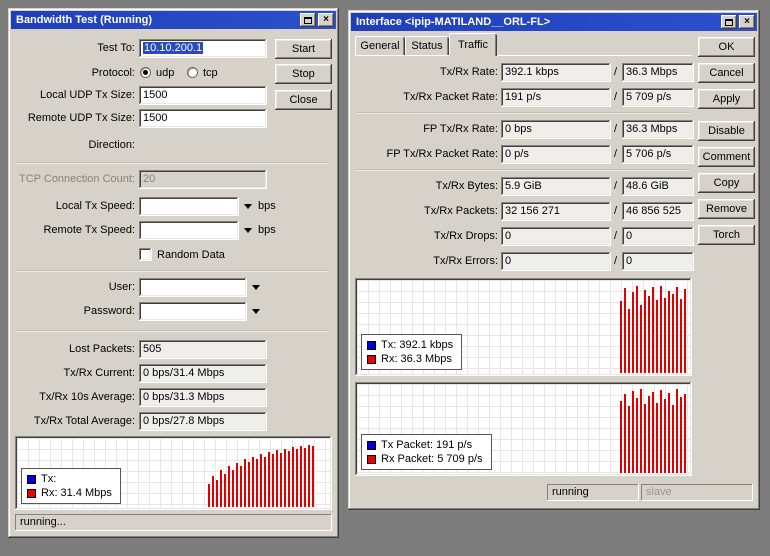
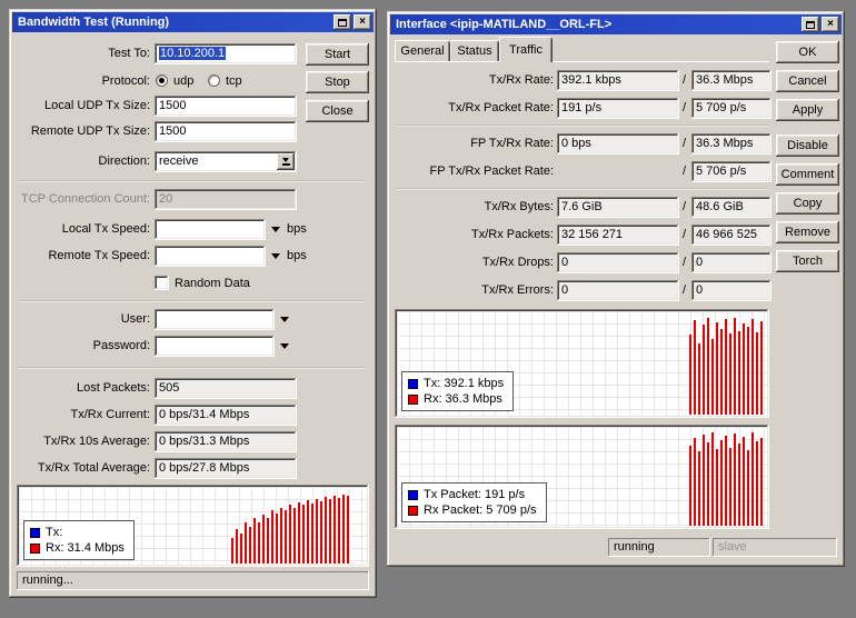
  Bandwidth Test (Running)
  ×
  Test To:
  10.10.200.1
  Protocol:
  udp
  tcp
  Local UDP Tx Size:
  1500
  Remote UDP Tx Size:
  1500
  Direction:
+ receive
  TCP Connection Count:
  20
  Local Tx Speed:
  bps
  Remote Tx Speed:
  bps
  Random Data
  User:
  Password:
  Lost Packets:
  505
  Tx/Rx Current:
  0 bps/31.4 Mbps
  Tx/Rx 10s Average:
  0 bps/31.3 Mbps
  Tx/Rx Total Average:
  0 bps/27.8 Mbps
  Tx:
  Rx: 31.4 Mbps
  Start
  Stop
  Close
  running...
  Interface <ipip-MATILAND__ORL-FL>
  ×
  General
  Status
  Traffic
  Tx/Rx Rate:
  392.1 kbps
  /
  36.3 Mbps
  Tx/Rx Packet Rate:
  191 p/s
  /
  5 709 p/s
  FP Tx/Rx Rate:
  0 bps
  /
  36.3 Mbps
  FP Tx/Rx Packet Rate:
- 0 p/s
  /
  5 706 p/s
  Tx/Rx Bytes:
- 5.9 GiB
+ 7.6 GiB
  /
  48.6 GiB
  Tx/Rx Packets:
  32 156 271
  /
- 46 856 525
+ 46 966 525
  Tx/Rx Drops:
  0
  /
  0
  Tx/Rx Errors:
  0
  /
  0
  Tx: 392.1 kbps
  Rx: 36.3 Mbps
  Tx Packet: 191 p/s
  Rx Packet: 5 709 p/s
  OK
  Cancel
  Apply
  Disable
  Comment
  Copy
  Remove
  Torch
  running
  slave
